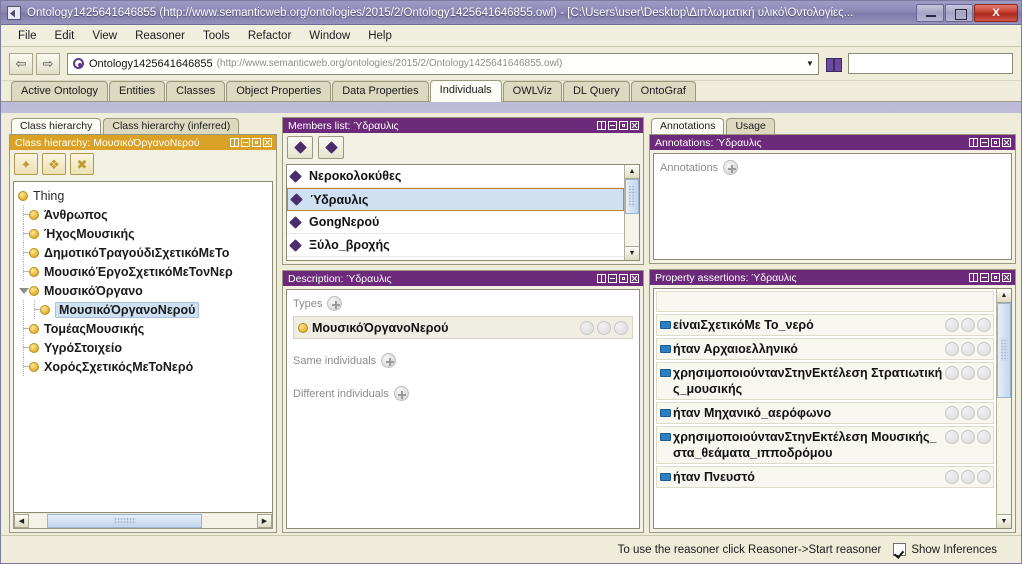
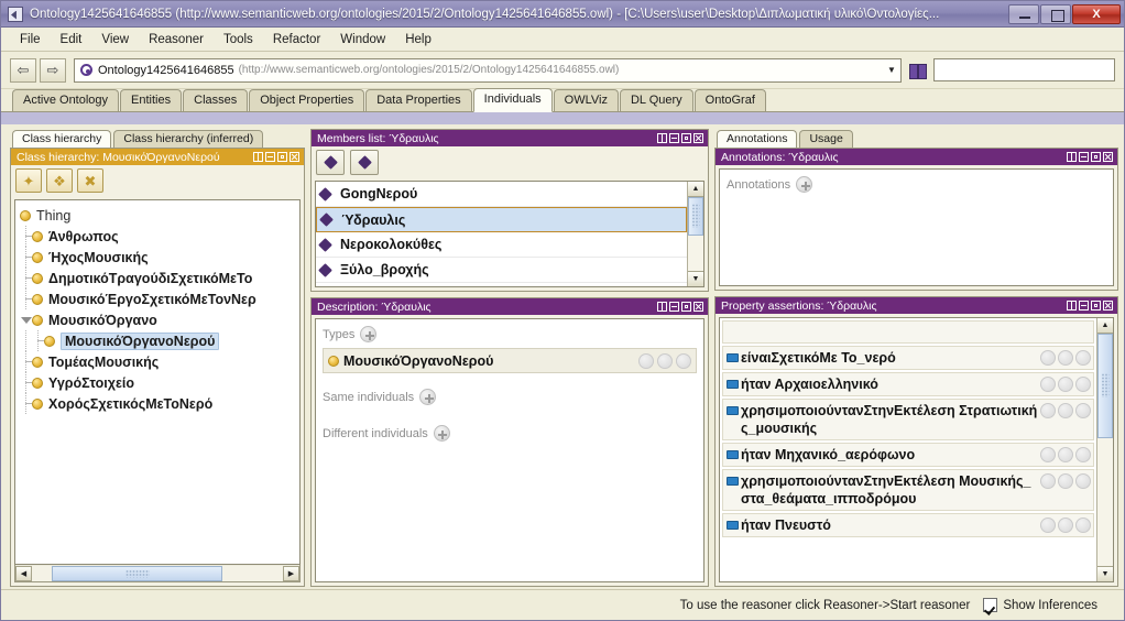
  Ontology1425641646855 (http://www.semanticweb.org/ontologies/2015/2/Ontology1425641646855.owl) - [C:\Users\user\Desktop\Διπλωματική υλικό\Οντολογίες...
  X
  File
  Edit
  View
  Reasoner
  Tools
  Refactor
  Window
  Help
  ⇦
  ⇨
  Ontology1425641646855
  (http://www.semanticweb.org/ontologies/2015/2/Ontology1425641646855.owl)
  ▼
  Active Ontology
  Entities
  Classes
  Object Properties
  Data Properties
  Individuals
  OWLViz
  DL Query
  OntoGraf
  Class hierarchy
  Class hierarchy (inferred)
  Class hierarchy: ΜουσικόΌργανοΝερού
  ✦
  ❖
  ✖
  Thing
  Άνθρωπος
  ΉχοςΜουσικής
  ΔημοτικόΤραγούδιΣχετικόΜεΤο
  ΜουσικόΈργοΣχετικόΜεΤονΝερ
  ΜουσικόΌργανο
  ΜουσικόΌργανοΝερού
  ΤομέαςΜουσικής
  ΥγρόΣτοιχείο
  ΧορόςΣχετικόςΜεΤοΝερό
  Members list: Ύδραυλις
- Νεροκολοκύθες
+ GongΝερού
  Ύδραυλις
- GongΝερού
+ Νεροκολοκύθες
  Ξύλο_βροχής
  Description: Ύδραυλις
  Types
  ΜουσικόΌργανοΝερού
  Same individuals
  Different individuals
  Annotations
  Usage
  Annotations: Ύδραυλις
  Annotations
  Property assertions: Ύδραυλις
  είναιΣχετικόΜε Το_νερό
  ήταν Αρχαιοελληνικό
  χρησιμοποιούντανΣτηνΕκτέλεση Στρατιωτικής_μουσικής
  ήταν Μηχανικό_αερόφωνο
  χρησιμοποιούντανΣτηνΕκτέλεση Μουσικής_στα_θεάματα_ιπποδρόμου
  ήταν Πνευστό
  To use the reasoner click Reasoner->Start reasoner
  Show Inferences
